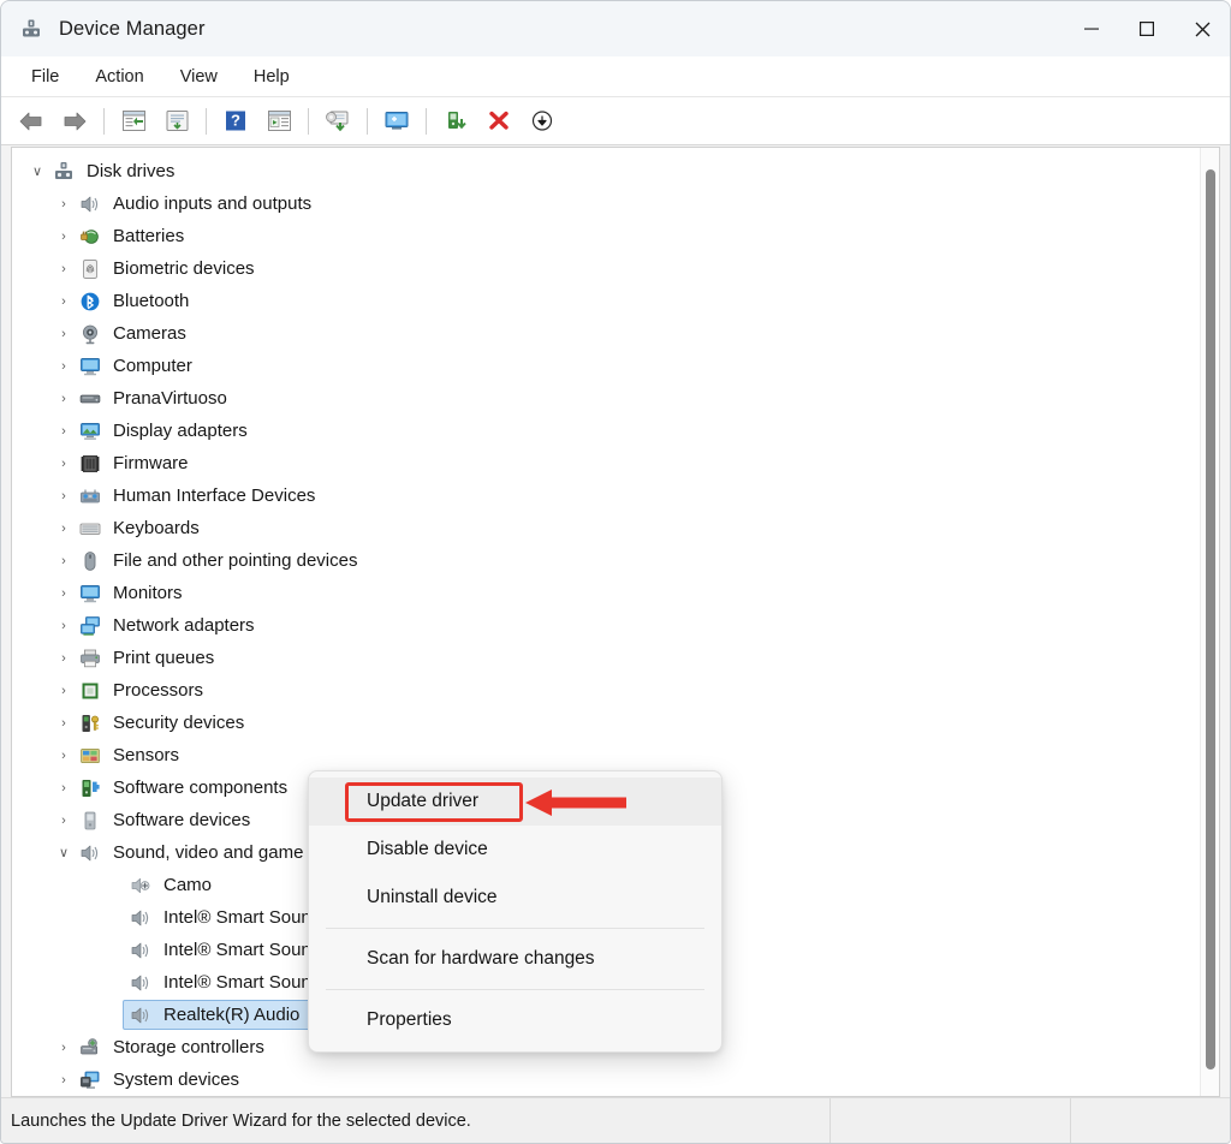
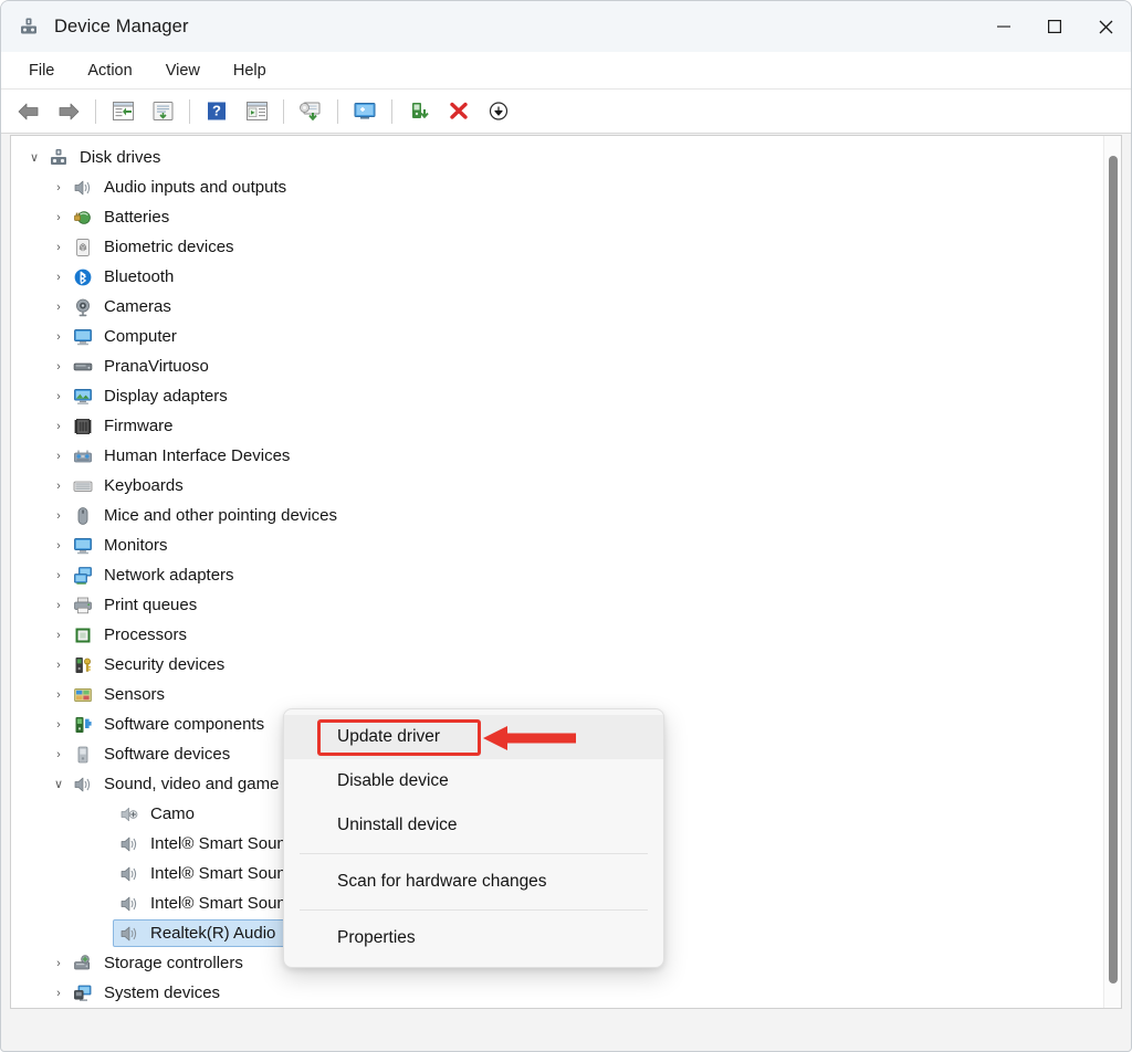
  Device Manager
  File
  Action
  View
  Help
  ?
  ∨
  Disk drives
  ›
  Audio inputs and outputs
  ›
  Batteries
  ›
  Biometric devices
  ›
  Bluetooth
  ›
  Cameras
  ›
  Computer
  ›
  PranaVirtuoso
  ›
  Display adapters
  ›
  Firmware
  ›
  Human Interface Devices
  ›
  Keyboards
  ›
- File and other pointing devices
+ Mice and other pointing devices
  ›
  Monitors
  ›
  Network adapters
  ›
  Print queues
  ›
  Processors
  ›
  Security devices
  ›
  Sensors
  ›
  Software components
  ›
  Software devices
  ∨
  Camo
  Realtek(R) Audio
  ›
  Storage controllers
  ›
  System devices
  Update driver
  Disable device
  Uninstall device
  Scan for hardware changes
  Properties
- Launches the Update Driver Wizard for the selected device.
